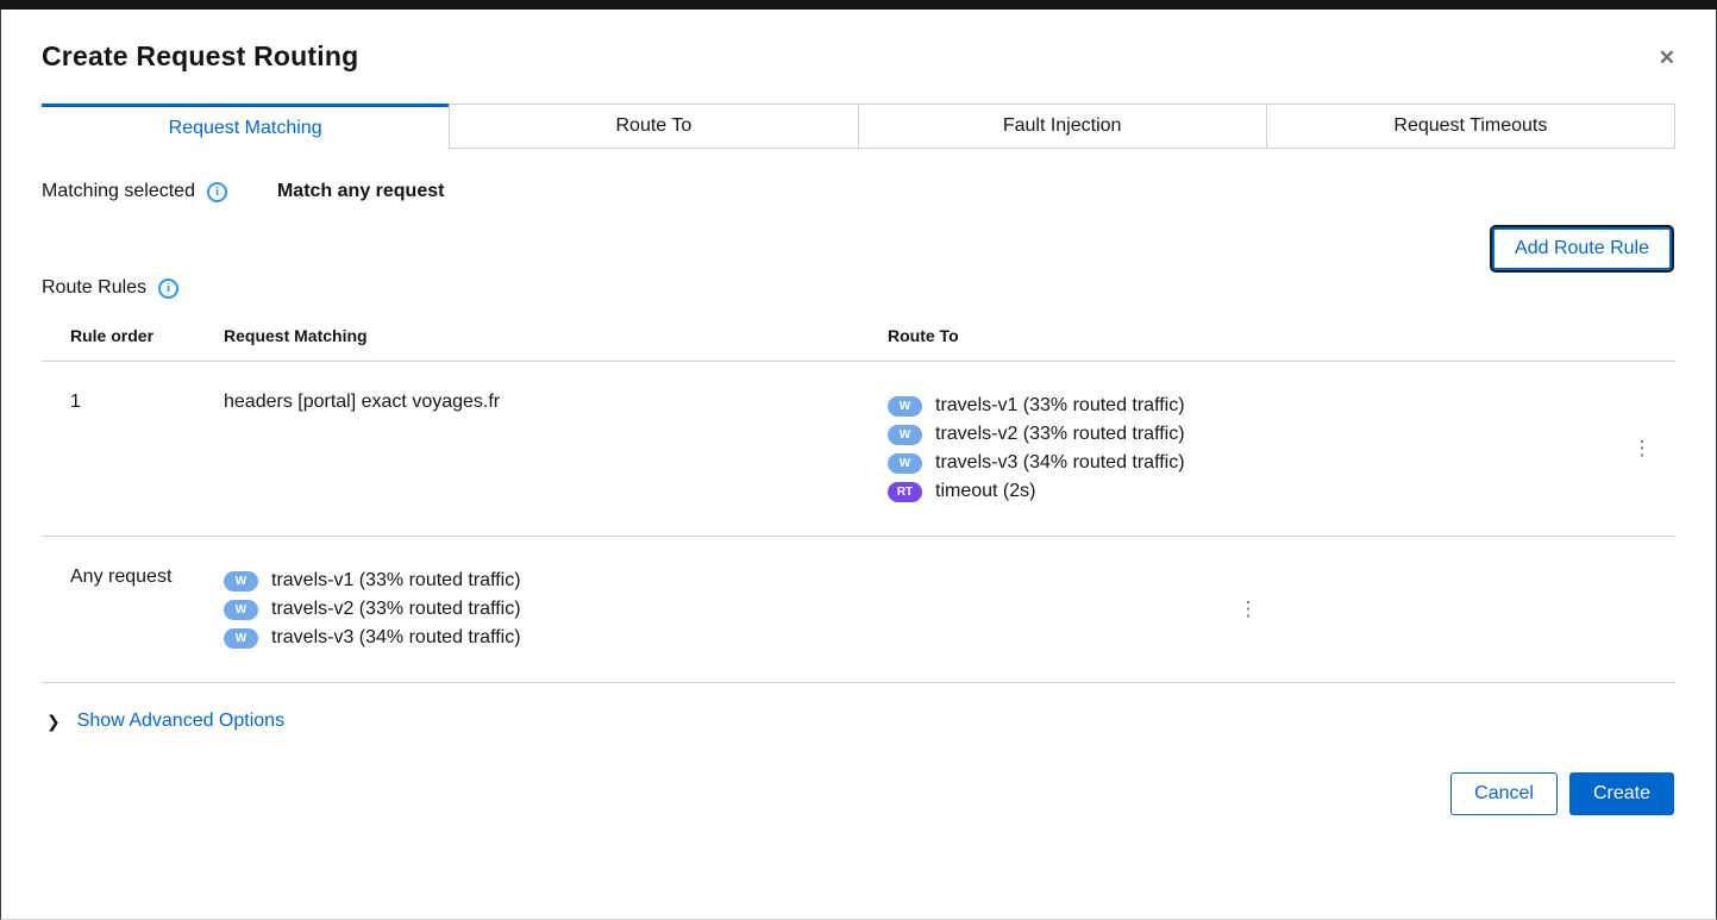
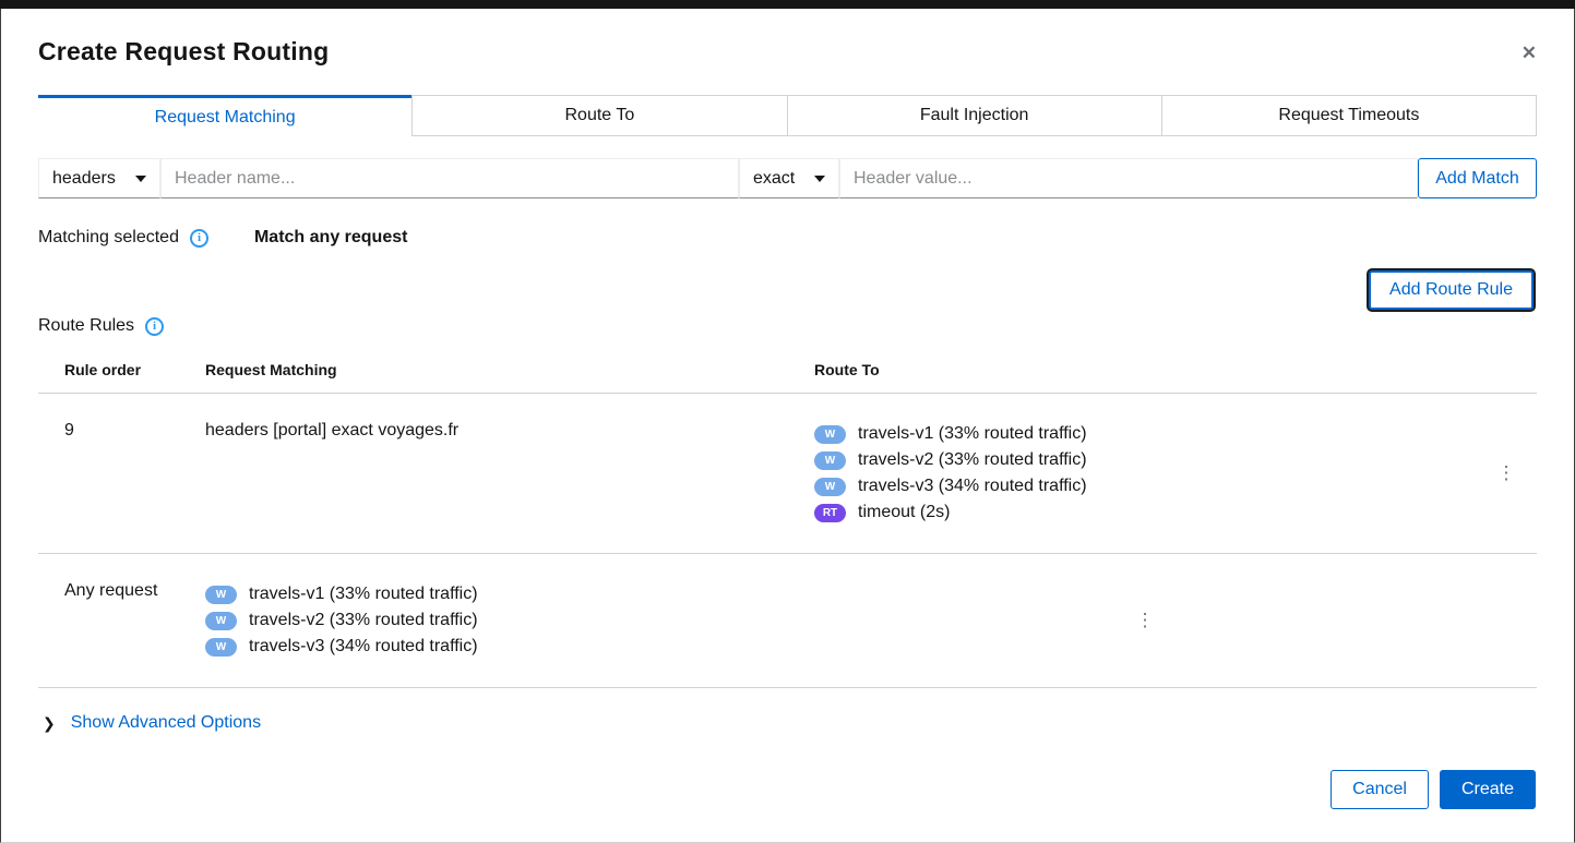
  Create Request Routing
  ✕
  Request Matching
  Route To
  Fault Injection
  Request Timeouts
+ headers
+ Header name...
+ exact
+ Header value...
+ Add Match
  Matching selected
  Match any request
  Add Route Rule
  Route Rules
  Rule order
  Request Matching
  Route To
- 1
+ 9
  headers [portal] exact voyages.fr
  W
  travels-v1 (33% routed traffic)
  W
  travels-v2 (33% routed traffic)
  W
  travels-v3 (34% routed traffic)
  RT
  timeout (2s)
  ⋮
  Any request
  W
  travels-v1 (33% routed traffic)
  W
  travels-v2 (33% routed traffic)
  W
  travels-v3 (34% routed traffic)
  ⋮
  ❯
  Show Advanced Options
  Cancel
  Create
